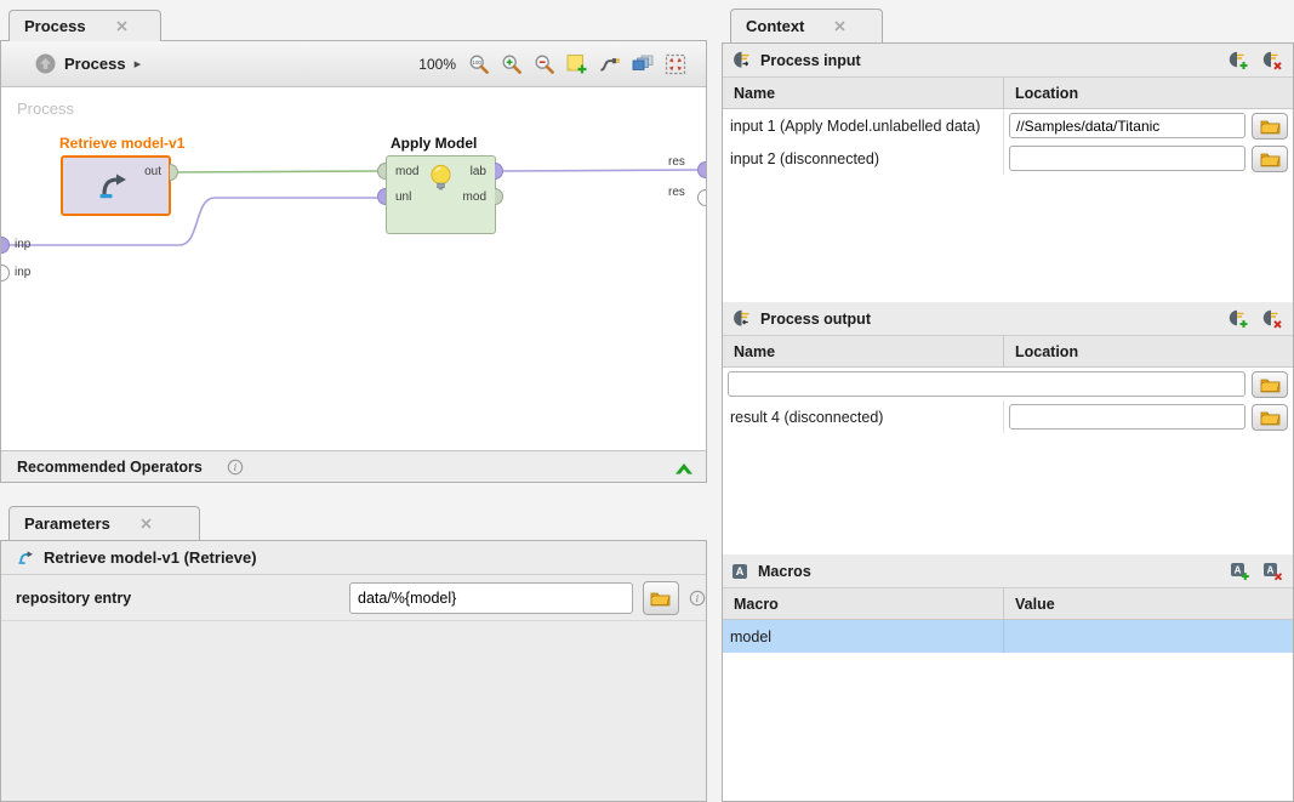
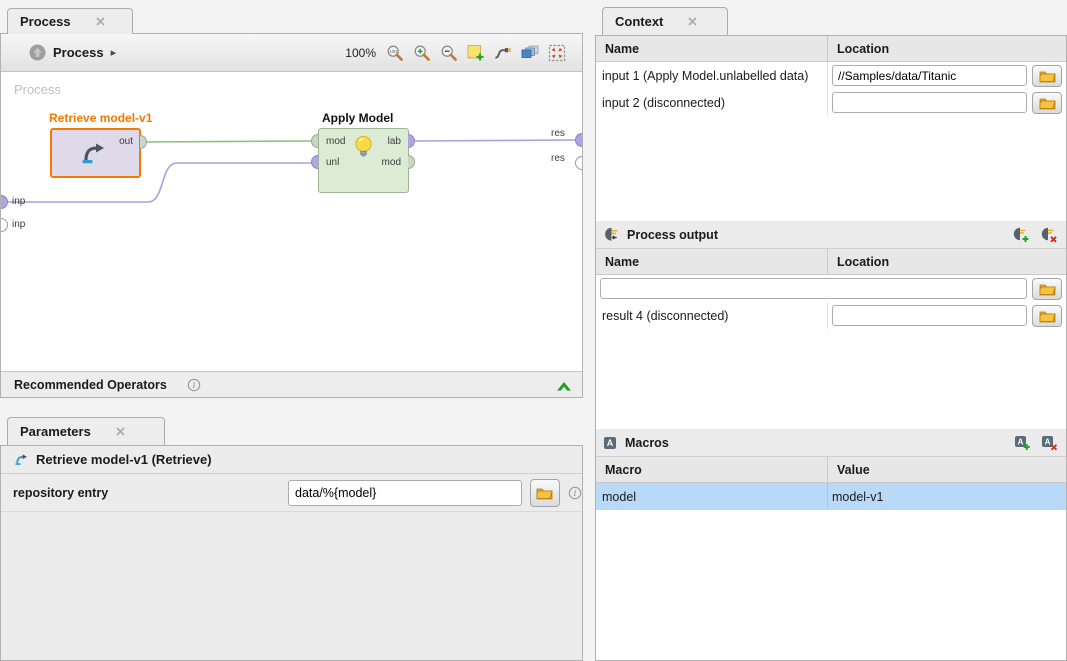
  Process
  Process
  ▸
  100%
  Process
  Retrieve model-v1
  out
  Apply Model
  mod
  unl
  lab
  mod
  inp
  inp
  res
  res
  Recommended Operators
  i
  Parameters
  Retrieve model-v1 (Retrieve)
  repository entry
  data/%{model}
  i
  Context
- Process input
  Name
  Location
  input 1 (Apply Model.unlabelled data)
  //Samples/data/Titanic
  input 2 (disconnected)
  Process output
  Name
  Location
  result 4 (disconnected)
  A
  Macros
  A
  A
  Macro
  Value
  model
+ model-v1
